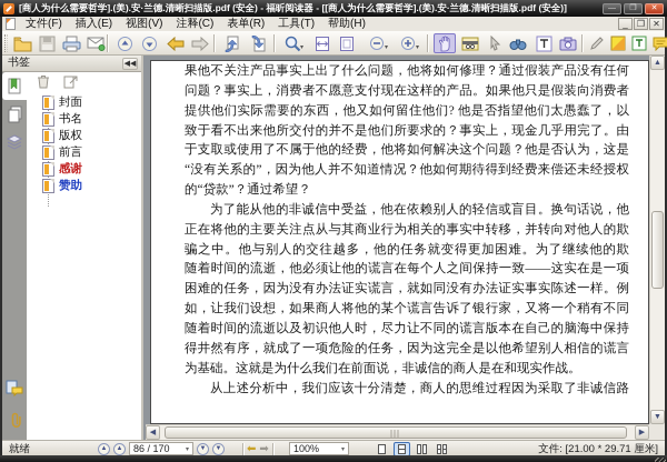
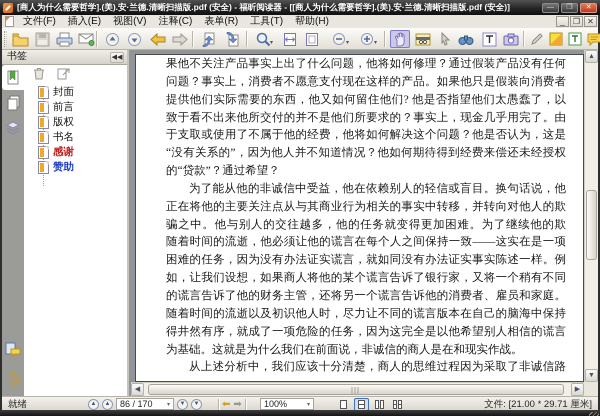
  [商人为什么需要哲学].(美).安·兰德.清晰扫描版.pdf (安全) - 福昕阅读器 - [[商人为什么需要哲学].(美).安·兰德.清晰扫描版.pdf (安全)]
  文件(F)
  插入(E)
  视图(V)
  注释(C)
  表单(R)
  工具(T)
  帮助(H)
  _
  ❐
  ✕
  书签
  封面
- 书名
+ 前言
  版权
- 前言
+ 书名
  感谢
  赞助
  果他不关注产品事实上出了什么问题，他将如何修理？通过假装产品没有任何
  问题？事实上，消费者不愿意支付现在这样的产品。如果他只是假装向消费者
  提供他们实际需要的东西，他又如何留住他们? 他是否指望他们太愚蠢了，以
  致于看不出来他所交付的并不是他们所要求的？事实上，现金几乎用完了。由
  于支取或使用了不属于他的经费，他将如何解决这个问题？他是否认为，这是
  “没有关系的”，因为他人并不知道情况？他如何期待得到经费来偿还未经授权
  的“贷款”？通过希望？
  为了能从他的非诚信中受益，他在依赖别人的轻信或盲目。换句话说，他
  正在将他的主要关注点从与其商业行为相关的事实中转移，并转向对他人的欺
  骗之中。他与别人的交往越多，他的任务就变得更加困难。为了继续他的欺
  随着时间的流逝，他必须让他的谎言在每个人之间保持一致——这实在是一项
  困难的任务，因为没有办法证实谎言，就如同没有办法证实事实陈述一样。例
  如，让我们设想，如果商人将他的某个谎言告诉了银行家，又将一个稍有不同
+ 的谎言告诉了他的财务主管，还将另一个谎言告诉他的消费者、雇员和家庭。
  随着时间的流逝以及初识他人时，尽力让不同的谎言版本在自己的脑海中保持
  得井然有序，就成了一项危险的任务，因为这完全是以他希望别人相信的谎言
  为基础。这就是为什么我们在前面说，非诚信的商人是在和现实作战。
  从上述分析中，我们应该十分清楚，商人的思维过程因为采取了非诚信路
  就绪
  86 / 170
  ⬅
  ➡
  100%
  文件: [21.00 * 29.71 厘米]
